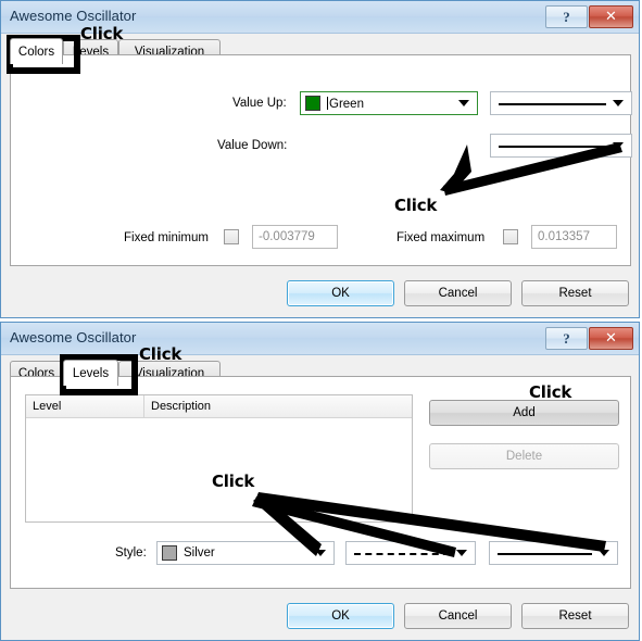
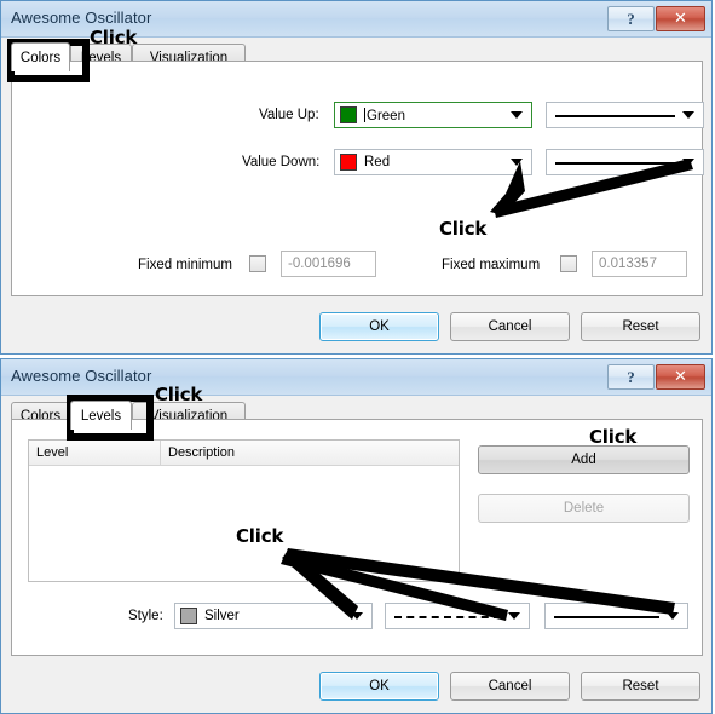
  Awesome Oscillator
  ?
  ✕
  Colors
  Levels
  Visualization
  Value Up:
  Green
  Value Down:
+ Red
  Fixed minimum
- -0.003779
+ -0.001696
  Fixed maximum
  0.013357
  OK
  Cancel
  Reset
  Awesome Oscillator
  ?
  ✕
  Colors
  Levels
  Visualization
  Level
  Description
  Add
  Delete
  Style:
  Silver
  OK
  Cancel
  Reset
  Click
  Click
  Click
  Click
  Click
